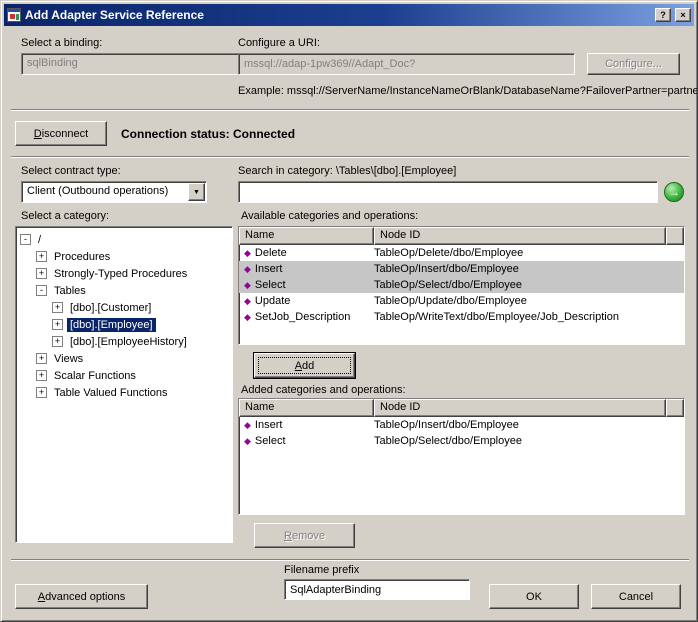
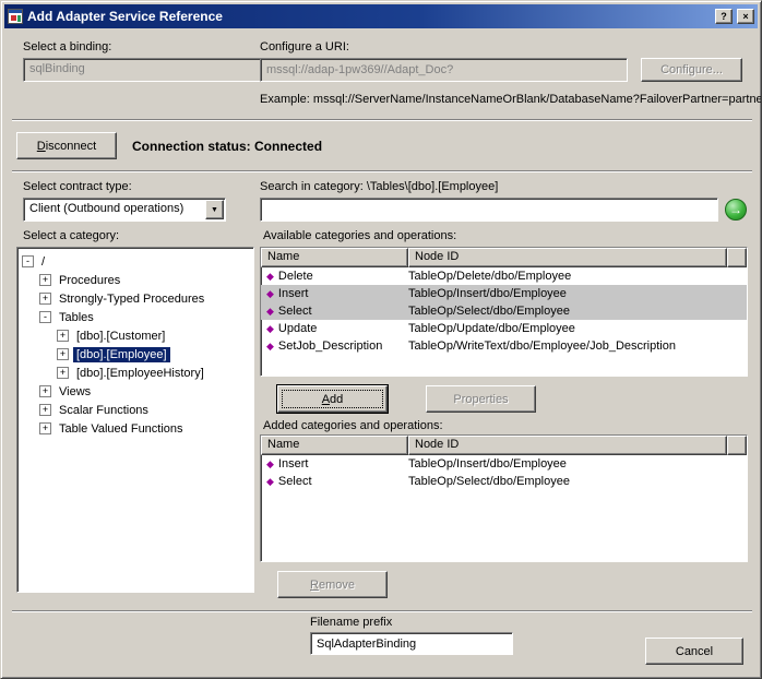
  Add Adapter Service Reference
  ?
  ×
  Select a binding:
  sqlBinding
  Configure a URI:
  mssql://adap-1pw369//Adapt_Doc?
  Configure...
  Example: mssql://ServerName/InstanceNameOrBlank/DatabaseName?FailoverPartner=partne
  Disconnect
  Connection status: Connected
  Select contract type:
  Client (Outbound operations)
  Search in category: \Tables\[dbo].[Employee]
  →
  Select a category:
  -
  /
  +
  Procedures
  +
  Strongly-Typed Procedures
  -
  Tables
  +
  [dbo].[Customer]
  +
  [dbo].[Employee]
  +
  [dbo].[EmployeeHistory]
  +
  Views
  +
  Scalar Functions
  +
  Table Valued Functions
  Available categories and operations:
  Name
  Node ID
  ◆
  Delete
  TableOp/Delete/dbo/Employee
  ◆
  Insert
  TableOp/Insert/dbo/Employee
  ◆
  Select
  TableOp/Select/dbo/Employee
  ◆
  Update
  TableOp/Update/dbo/Employee
  ◆
  SetJob_Description
  TableOp/WriteText/dbo/Employee/Job_Description
  Add
+ Properties
  Added categories and operations:
  Name
  Node ID
  ◆
  Insert
  TableOp/Insert/dbo/Employee
  ◆
  Select
  TableOp/Select/dbo/Employee
  Remove
  Filename prefix
  SqlAdapterBinding
- Advanced options
- OK
  Cancel
